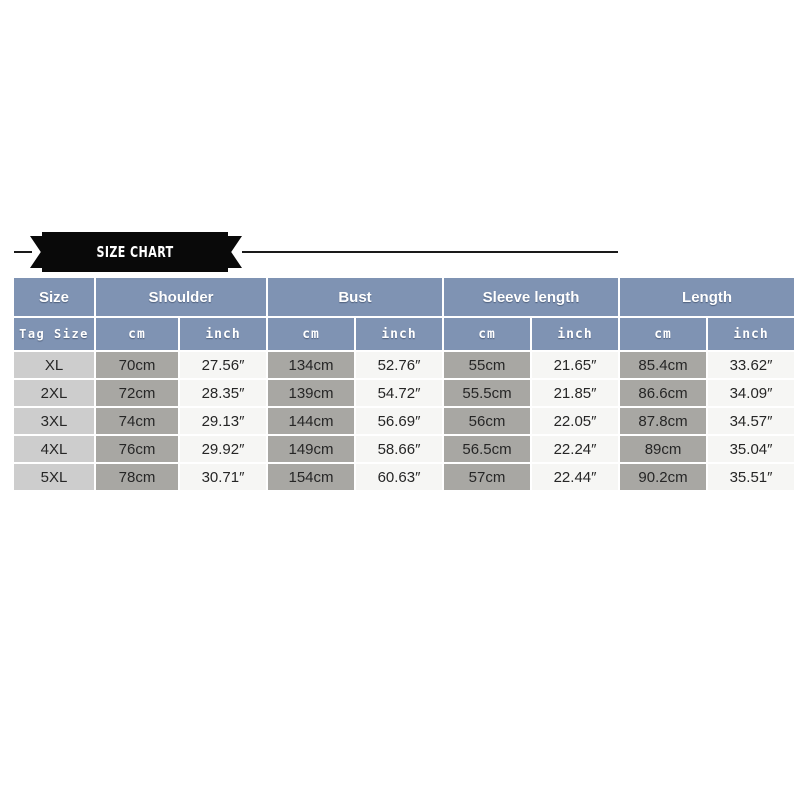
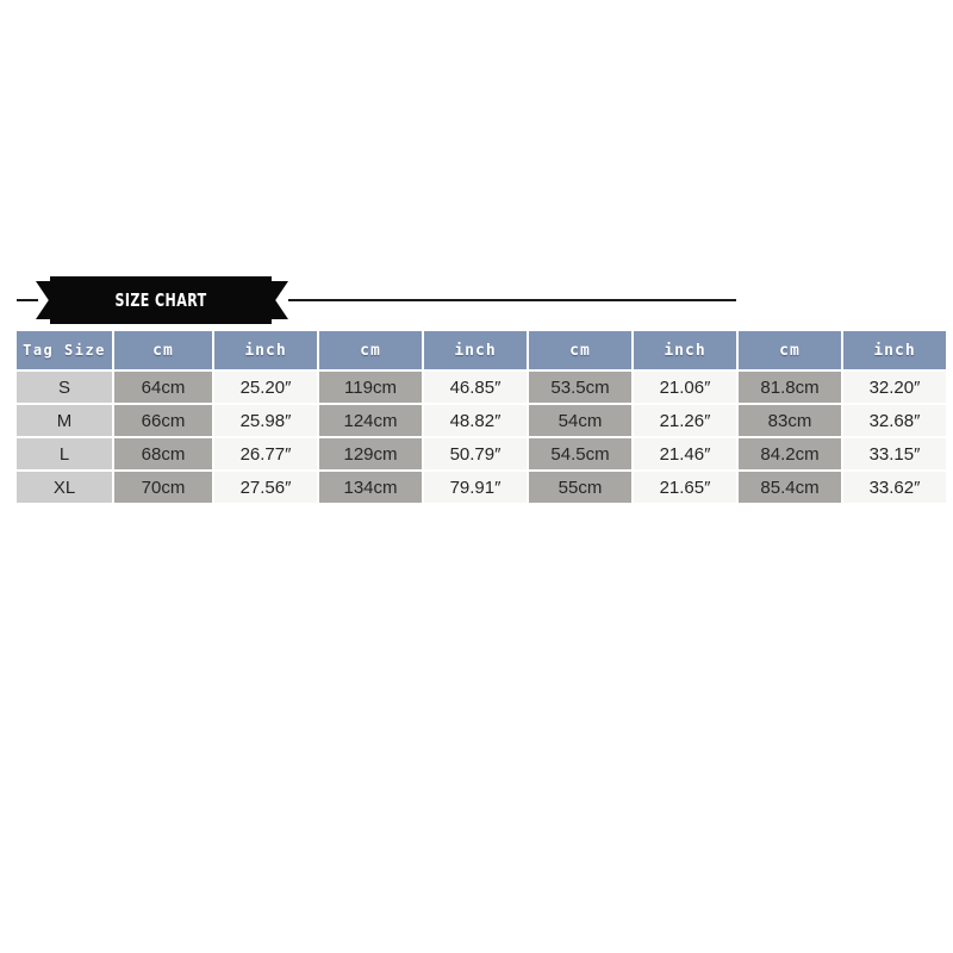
  SIZE CHART
- Size	Shoulder	Bust	Sleeve length	Length
  Tag Size	cm	inch	cm	inch	cm	inch	cm	inch
+ S	64cm	25.20″	119cm	46.85″	53.5cm	21.06″	81.8cm	32.20″
+ M	66cm	25.98″	124cm	48.82″	54cm	21.26″	83cm	32.68″
+ L	68cm	26.77″	129cm	50.79″	54.5cm	21.46″	84.2cm	33.15″
- XL	70cm	27.56″	134cm	52.76″	55cm	21.65″	85.4cm	33.62″
+ XL	70cm	27.56″	134cm	79.91″	55cm	21.65″	85.4cm	33.62″
- 2XL	72cm	28.35″	139cm	54.72″	55.5cm	21.85″	86.6cm	34.09″
- 3XL	74cm	29.13″	144cm	56.69″	56cm	22.05″	87.8cm	34.57″
- 4XL	76cm	29.92″	149cm	58.66″	56.5cm	22.24″	89cm	35.04″
- 5XL	78cm	30.71″	154cm	60.63″	57cm	22.44″	90.2cm	35.51″
